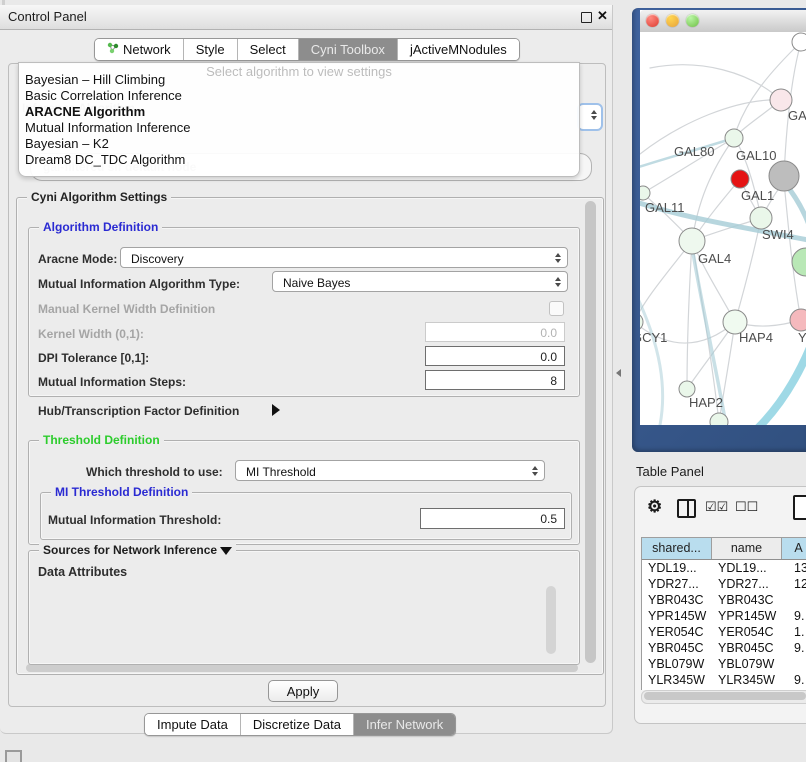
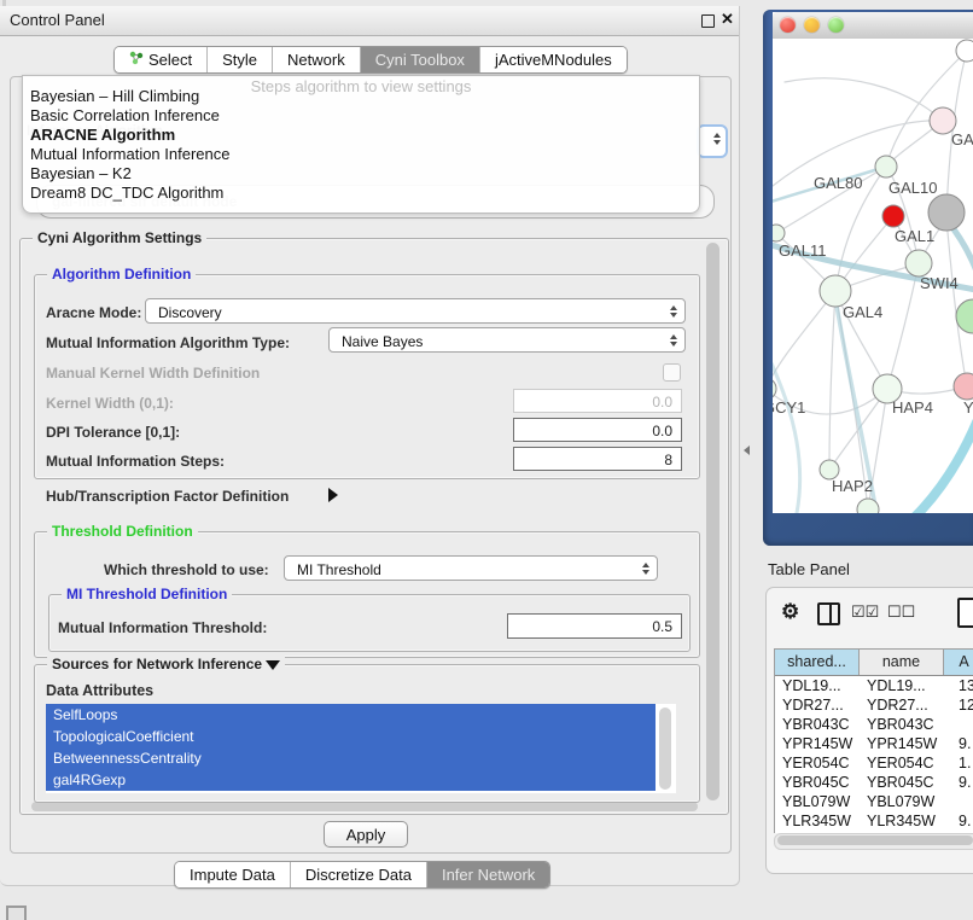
  Control Panel
  ✕
- Network
+ Select
  Style
- Select
+ Network
  Cyni Toolbox
  jActiveMNodules
- Select algorithm to view settings
+ Steps algorithm to view settings
  Bayesian – Hill Climbing
  Basic Correlation Inference
  ARACNE Algorithm
  Mutual Information Inference
  Bayesian – K2
  Dream8 DC_TDC Algorithm
  Cyni Algorithm Settings
  Algorithm Definition
  Aracne Mode:
  Discovery
  Mutual Information Algorithm Type:
  Naive Bayes
  Manual Kernel Width Definition
  Kernel Width (0,1):
  0.0
  DPI Tolerance [0,1]:
  0.0
  Mutual Information Steps:
  8
  Hub/Transcription Factor Definition
  Threshold Definition
  Which threshold to use:
  MI Threshold
  MI Threshold Definition
  Mutual Information Threshold:
  0.5
  Sources for Network Inference
  Data Attributes
+ SelfLoops
+ TopologicalCoefficient
+ BetweennessCentrality
+ gal4RGexp
  Apply
  Impute Data
  Discretize Data
  Infer Network
  GAL80
  GAL10
  GAL1
  GAL11
  GAL4
  SWI4
  CY1
  HAP4
  Y
  HAP2
  Table Panel
  ⚙
  ☑☑
  ☐☐
  shared...
  name
  A
  YDL19...
  YDL19...
  13
  YDR27...
  YDR27...
  12
  YBR043C
  YBR043C
  YPR145W
  YPR145W
  9.
  YER054C
  YER054C
  1.
  YBR045C
  YBR045C
  9.
  YBL079W
  YBL079W
  YLR345W
  YLR345W
  9.
